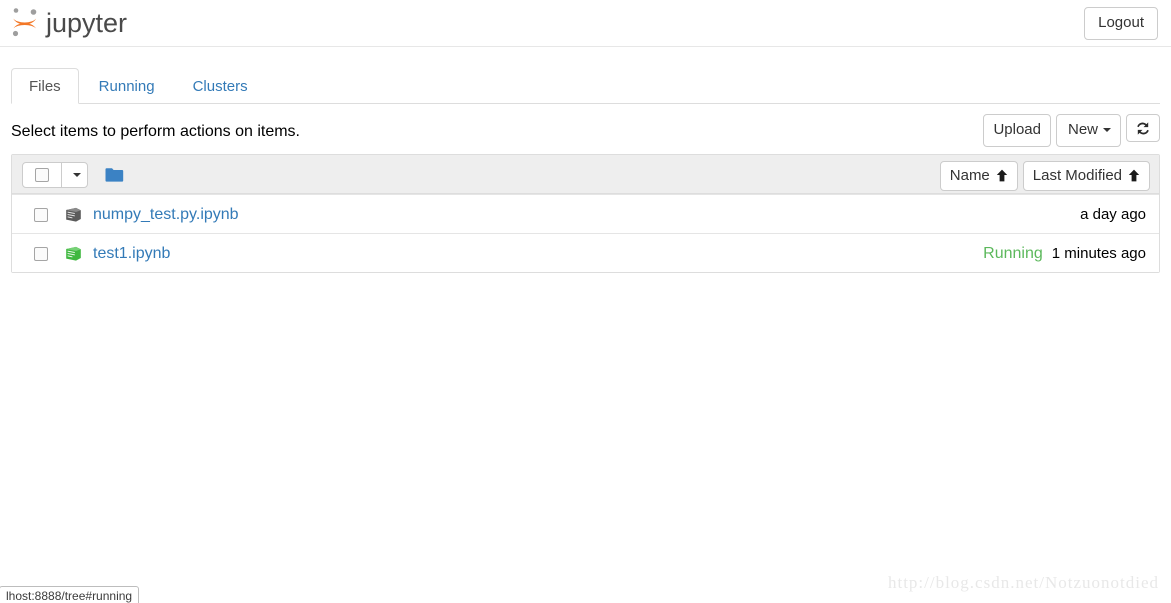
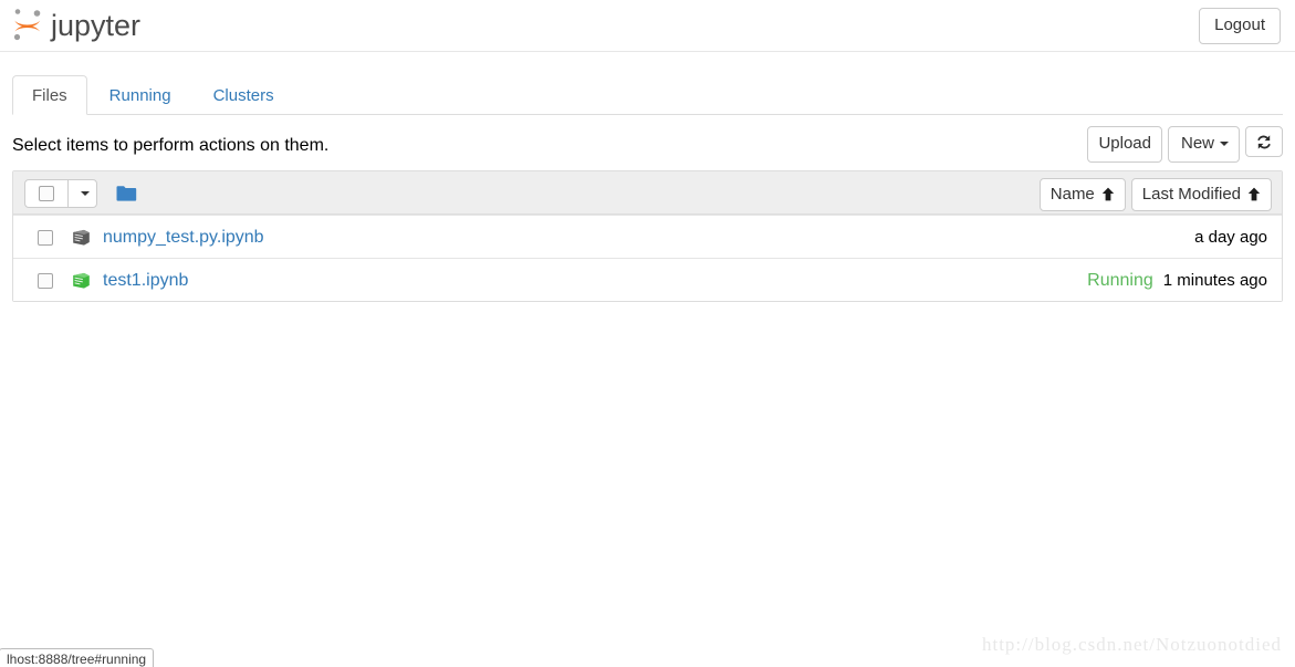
  jupyter
  Logout
  Files
  Running
  Clusters
- Select items to perform actions on items.
+ Select items to perform actions on them.
  Upload
  New
  Name
  Last Modified
  numpy_test.py.ipynb
  a day ago
  test1.ipynb
  Running
  1 minutes ago
  lhost:8888/tree#running
